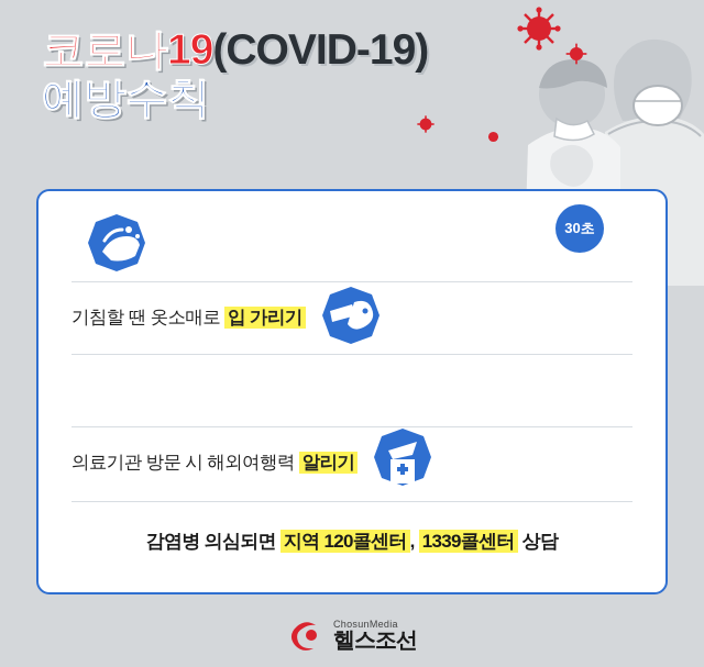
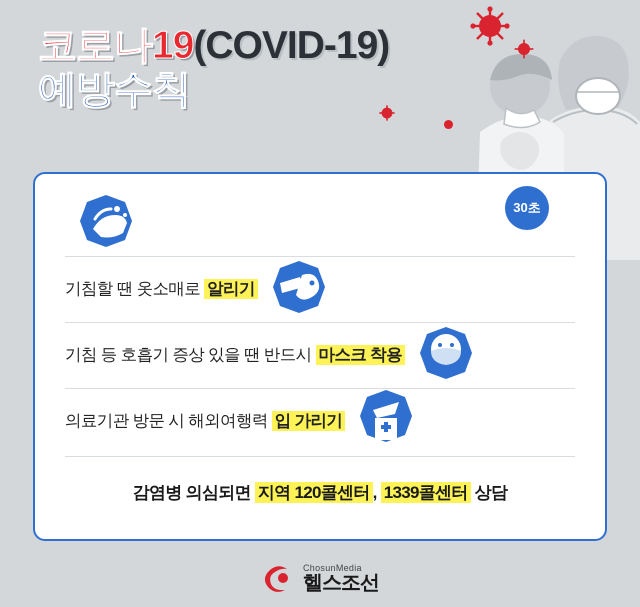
  코로나19(COVID-19)
  예방수칙
  30초
- 기침할 땐 옷소매로 입 가리기
+ 기침할 땐 옷소매로 알리기
+ 기침 등 호흡기 증상 있을 땐 반드시 마스크 착용
- 의료기관 방문 시 해외여행력 알리기
+ 의료기관 방문 시 해외여행력 입 가리기
  감염병 의심되면 지역 120콜센터 , 1339콜센터 상담
  ChosunMedia
  헬스조선
